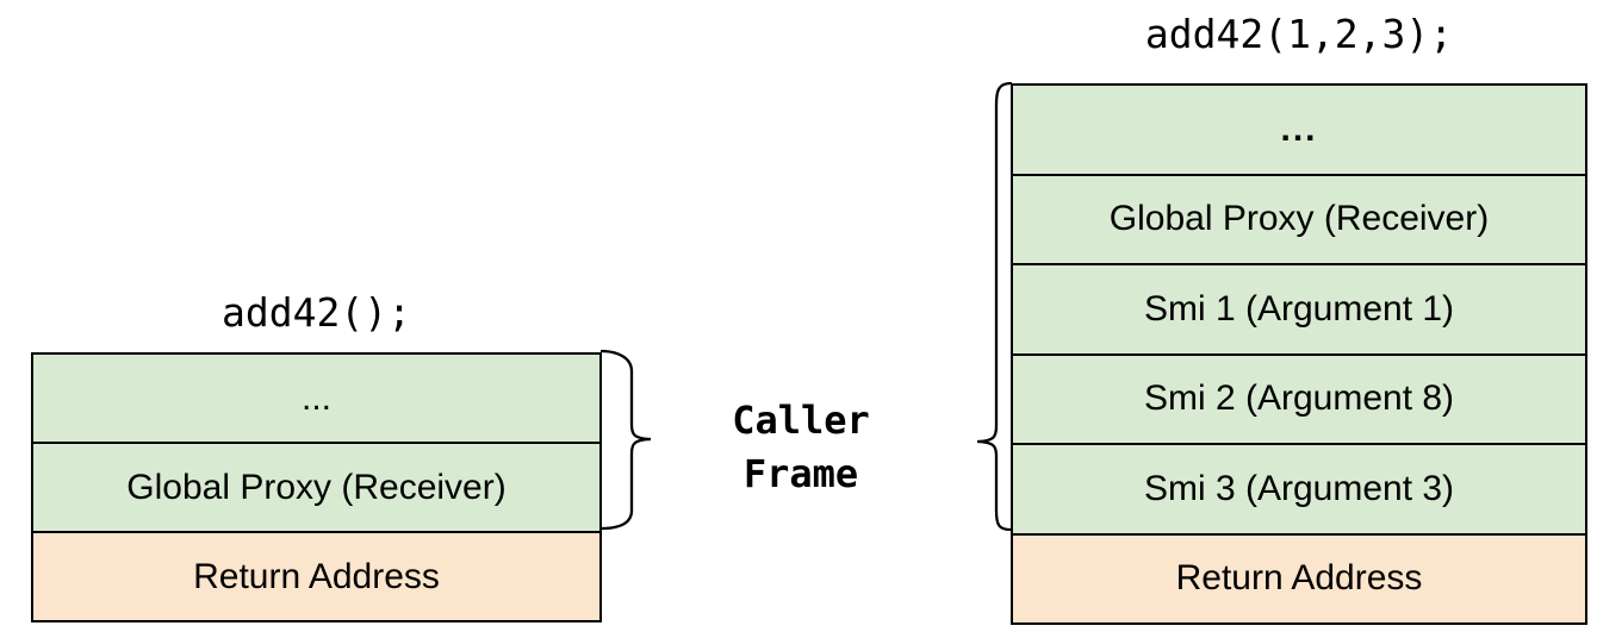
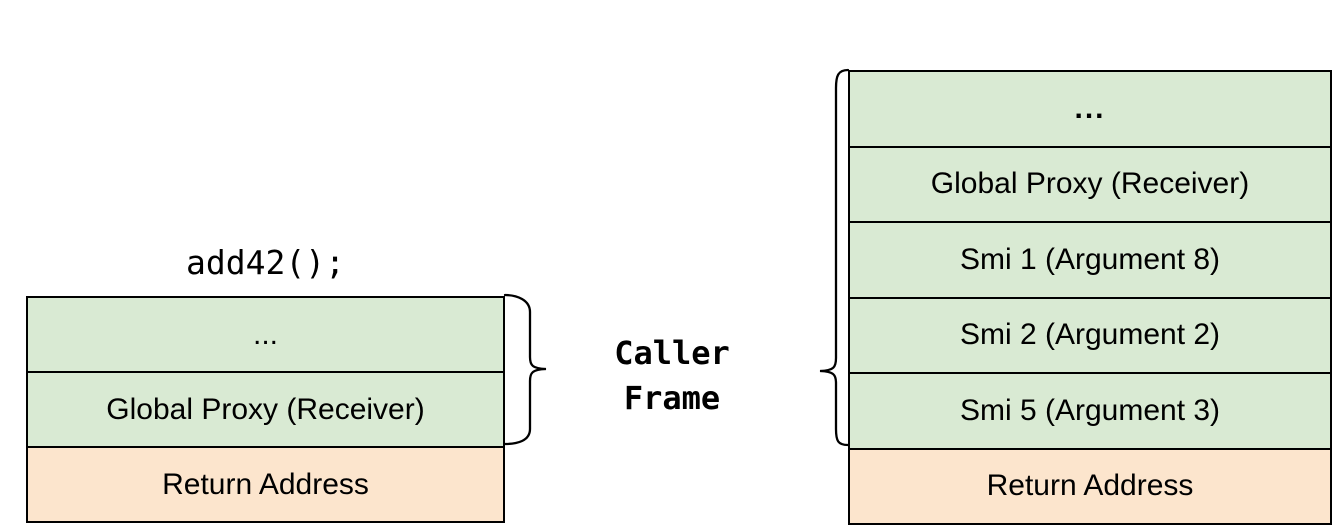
  add42();
  ...
  Global Proxy (Receiver)
  Return Address
  Caller
  Frame
- add42(1,2,3);
  ...
  Global Proxy (Receiver)
- Smi 1 (Argument 1)
+ Smi 1 (Argument 8)
- Smi 2 (Argument 8)
+ Smi 2 (Argument 2)
- Smi 3 (Argument 3)
+ Smi 5 (Argument 3)
  Return Address
